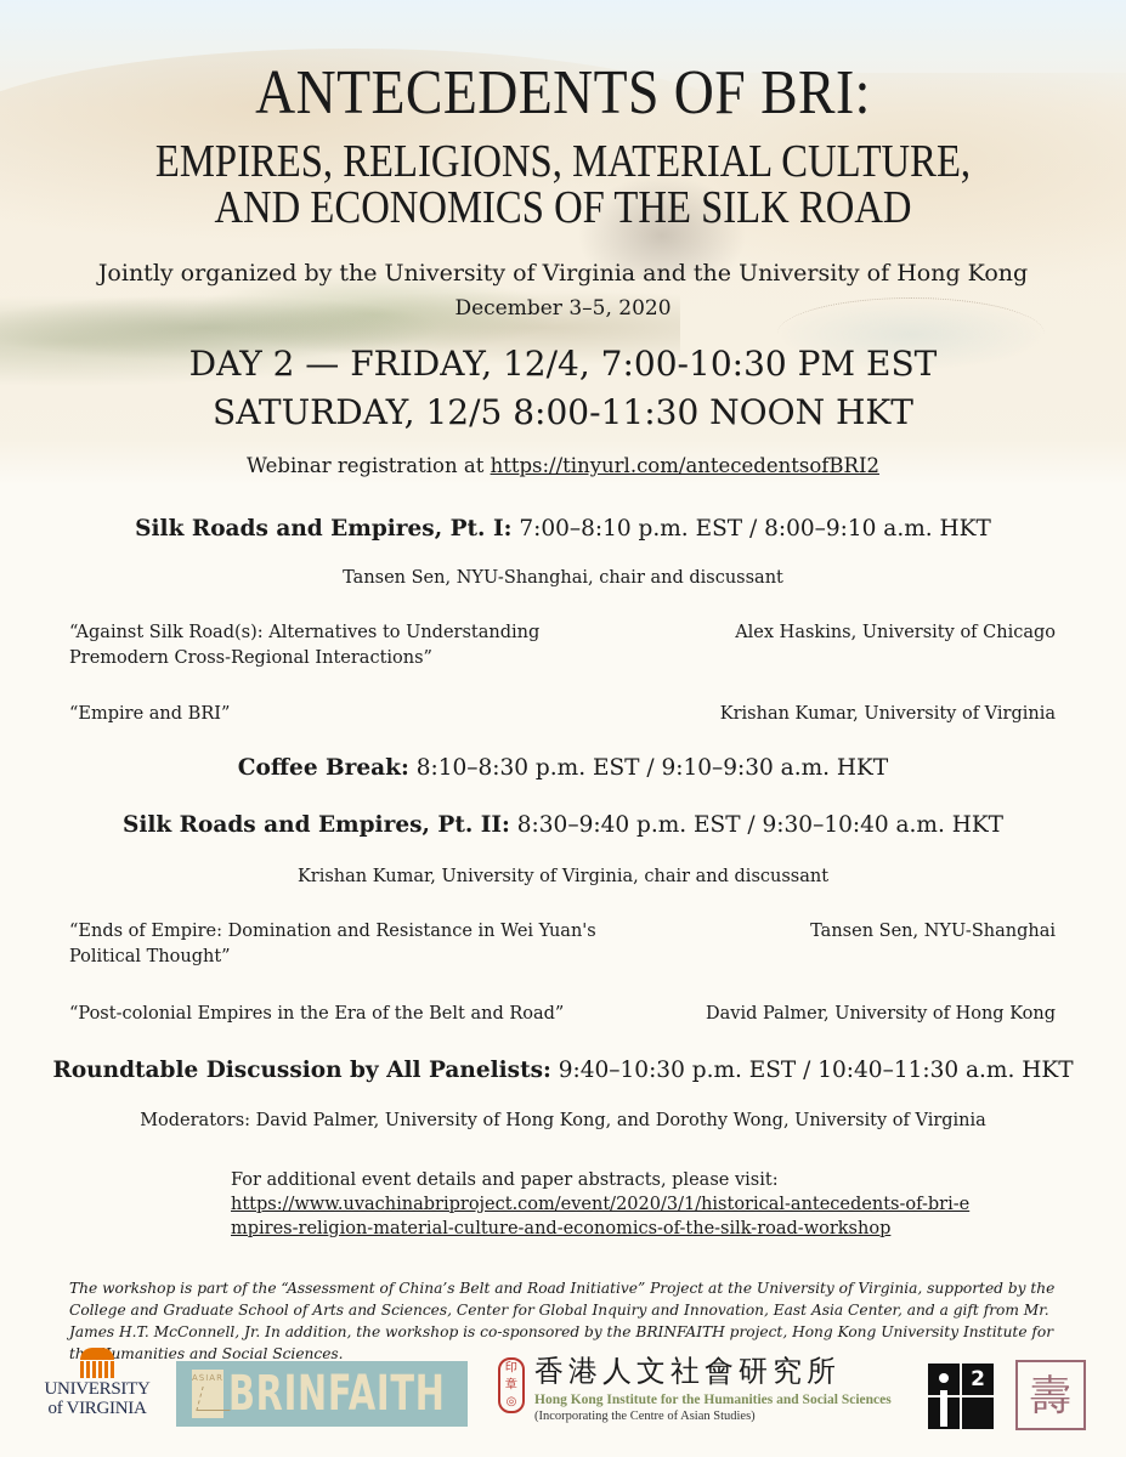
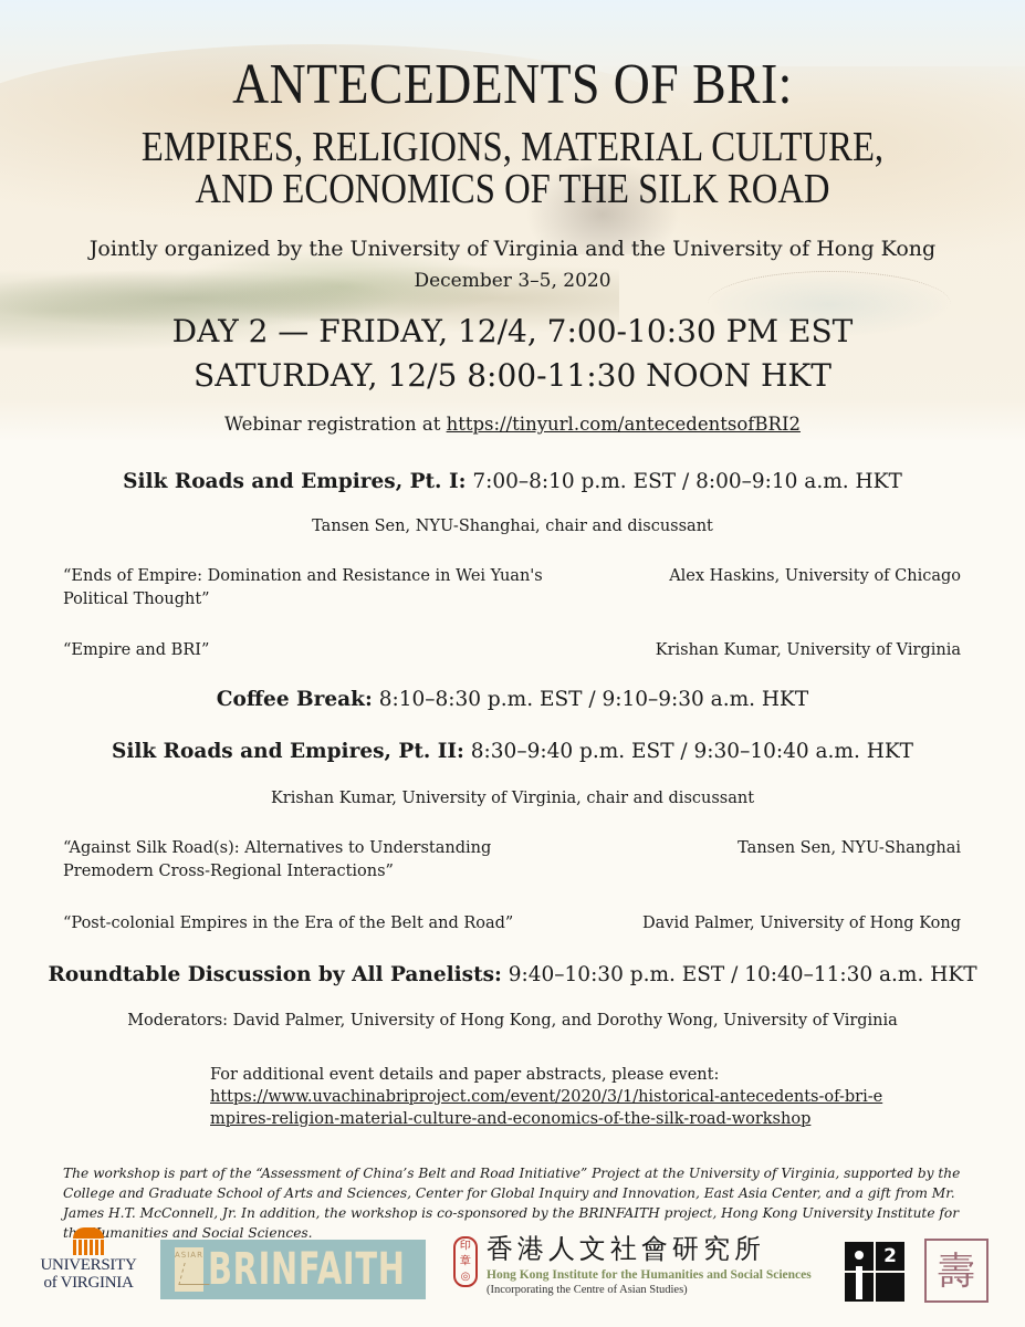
  ANTECEDENTS OF BRI:
  EMPIRES, RELIGIONS, MATERIAL CULTURE,
  AND ECONOMICS OF THE SILK ROAD
  Jointly organized by the University of Virginia and the University of Hong Kong
  December 3–5, 2020
  DAY 2 — FRIDAY, 12/4, 7:00-10:30 PM EST
  SATURDAY, 12/5 8:00-11:30 NOON HKT
  Webinar registration at https://tinyurl.com/antecedentsofBRI2
  Silk Roads and Empires, Pt. I: 7:00–8:10 p.m. EST / 8:00–9:10 a.m. HKT
  Tansen Sen, NYU-Shanghai, chair and discussant
- “Against Silk Road(s): Alternatives to Understanding Premodern Cross-Regional Interactions”
+ “Ends of Empire: Domination and Resistance in Wei Yuan's Political Thought”
  Alex Haskins, University of Chicago
  “Empire and BRI”
  Krishan Kumar, University of Virginia
  Coffee Break: 8:10–8:30 p.m. EST / 9:10–9:30 a.m. HKT
  Silk Roads and Empires, Pt. II: 8:30–9:40 p.m. EST / 9:30–10:40 a.m. HKT
  Krishan Kumar, University of Virginia, chair and discussant
- “Ends of Empire: Domination and Resistance in Wei Yuan's Political Thought”
+ “Against Silk Road(s): Alternatives to Understanding Premodern Cross-Regional Interactions”
  Tansen Sen, NYU-Shanghai
  “Post-colonial Empires in the Era of the Belt and Road”
  David Palmer, University of Hong Kong
  Roundtable Discussion by All Panelists: 9:40–10:30 p.m. EST / 10:40–11:30 a.m. HKT
  Moderators: David Palmer, University of Hong Kong, and Dorothy Wong, University of Virginia
- For additional event details and paper abstracts, please visit:
+ For additional event details and paper abstracts, please event:
  https://www.uvachinabriproject.com/event/2020/3/1/historical-antecedents-of-bri-empires-religion-material-culture-and-economics-of-the-silk-road-workshop
  The workshop is part of the “Assessment of China’s Belt and Road Initiative” Project at the University of Virginia, supported by the College and Graduate School of Arts and Sciences, Center for Global Inquiry and Innovation, East Asia Center, and a gift from Mr. James H.T. McConnell, Jr. In addition, the workshop is co-sponsored by the BRINFAITH project, Hong Kong University Institute for thumanities and Social Sciences.
  UNIVERSITY
  of VIRGINIA
  ASIAR
  BRINFAITH
  印
  章
  ◎
  香港人文社會研究所
  Hong Kong Institute for the Humanities and Social Sciences
  (Incorporating the Centre of Asian Studies)
  2
  壽
